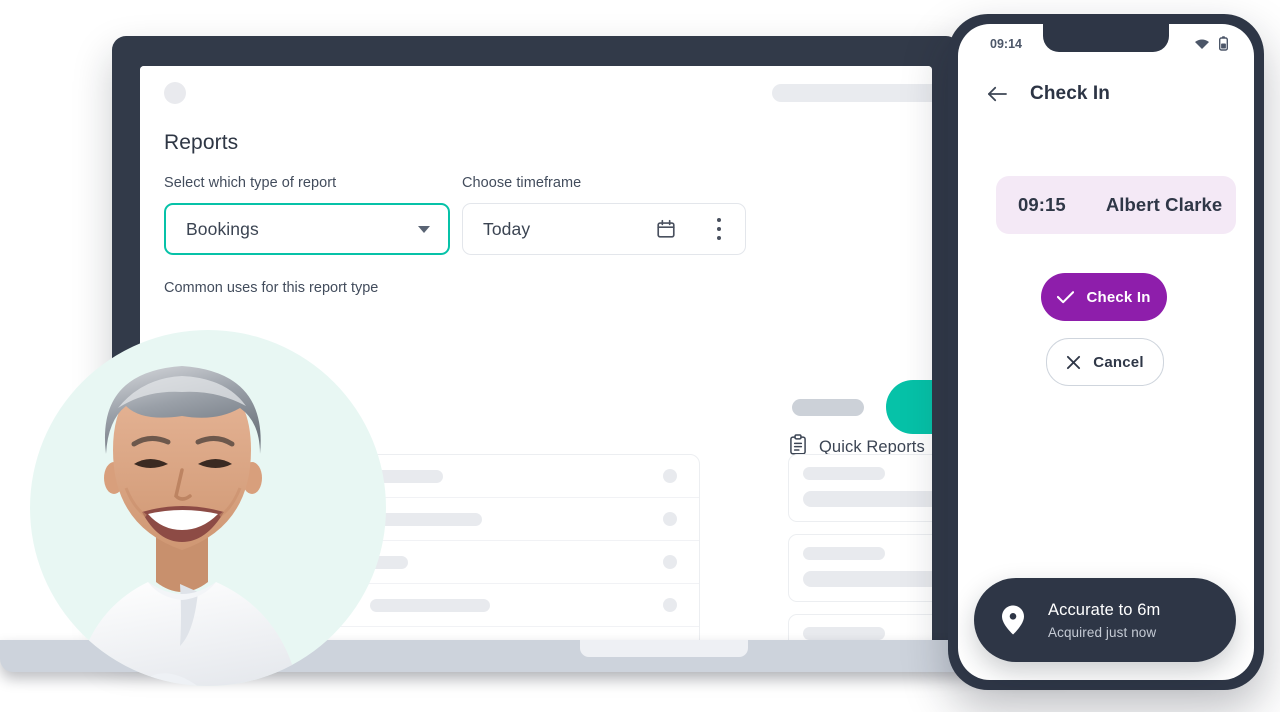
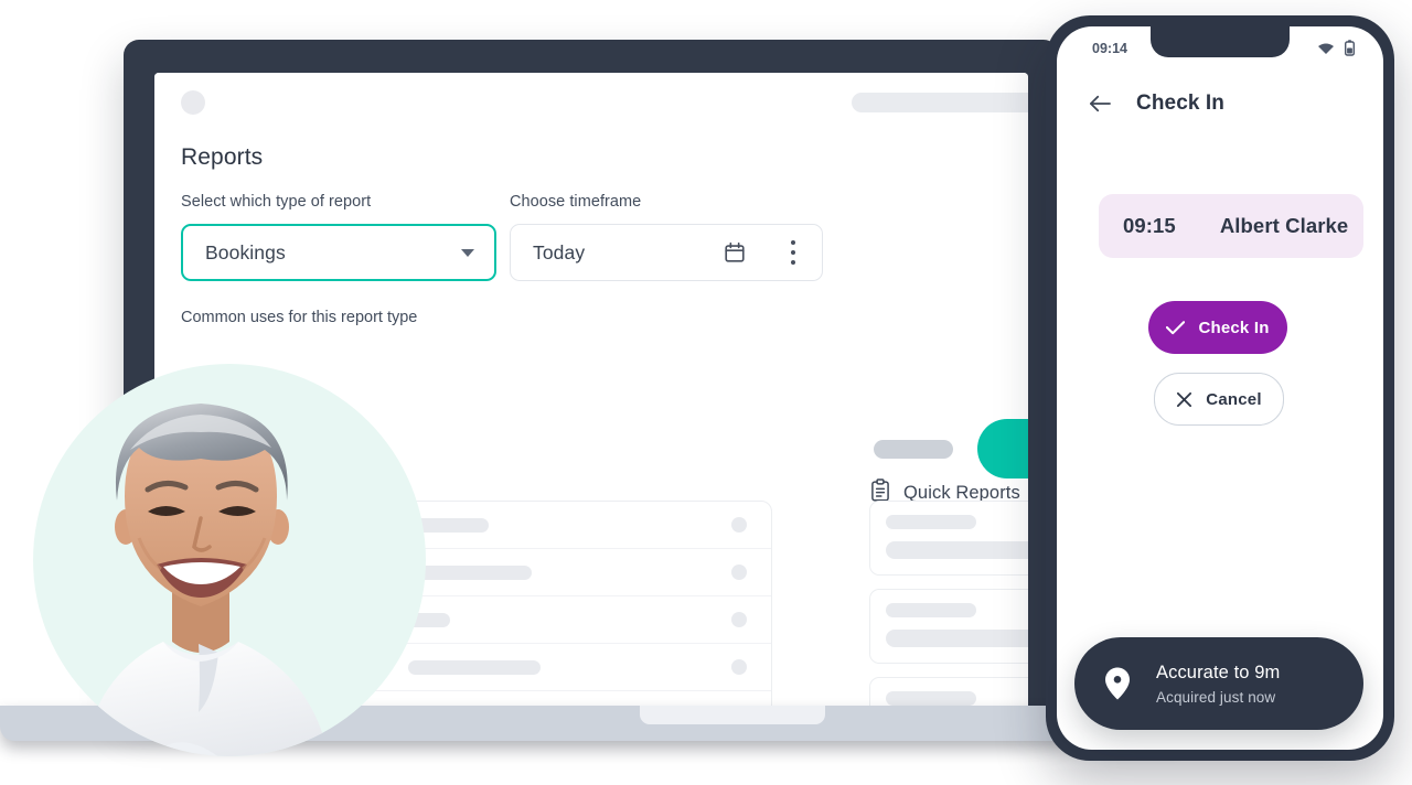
  Reports
  Select which type of report
  Bookings
  Choose timeframe
  Today
  Common uses for this report type
  Quick Reports
  09:14
  Check In
  09:15
  Albert Clarke
  Check In
  Cancel
- Accurate to 6m
+ Accurate to 9m
  Acquired just now
